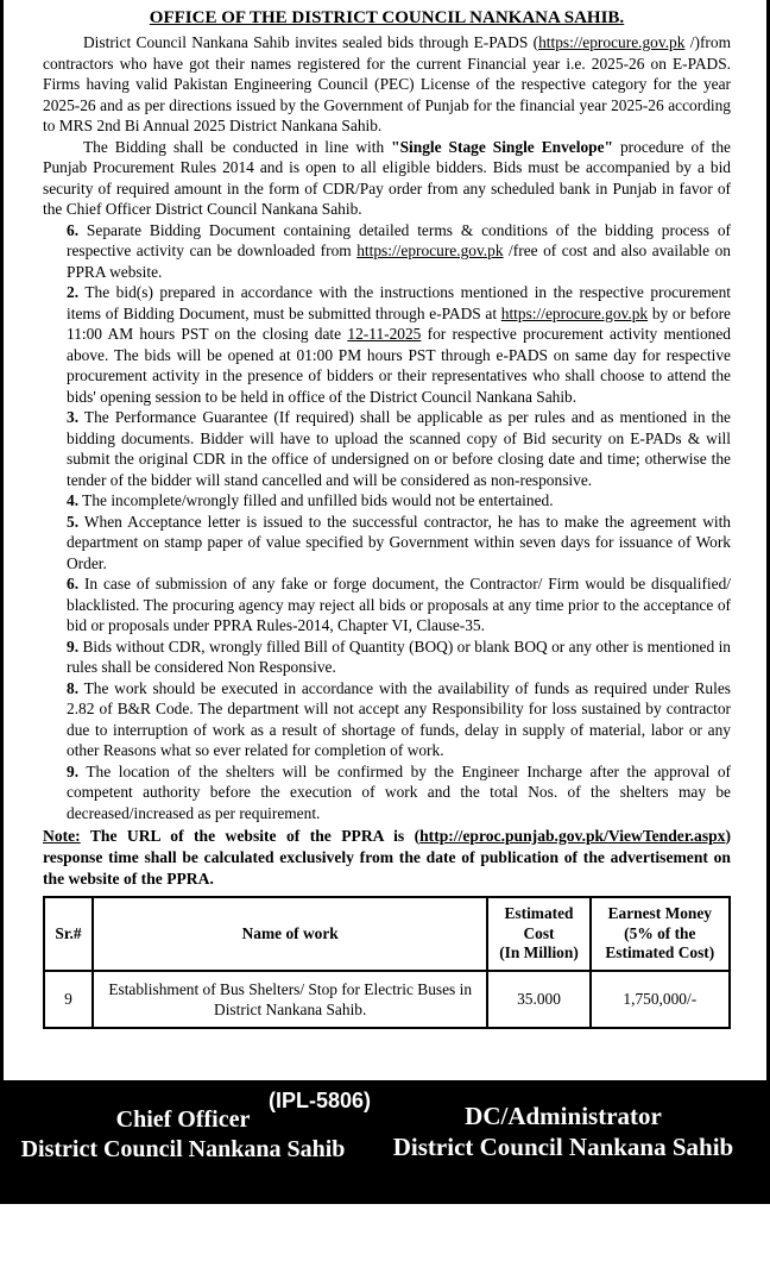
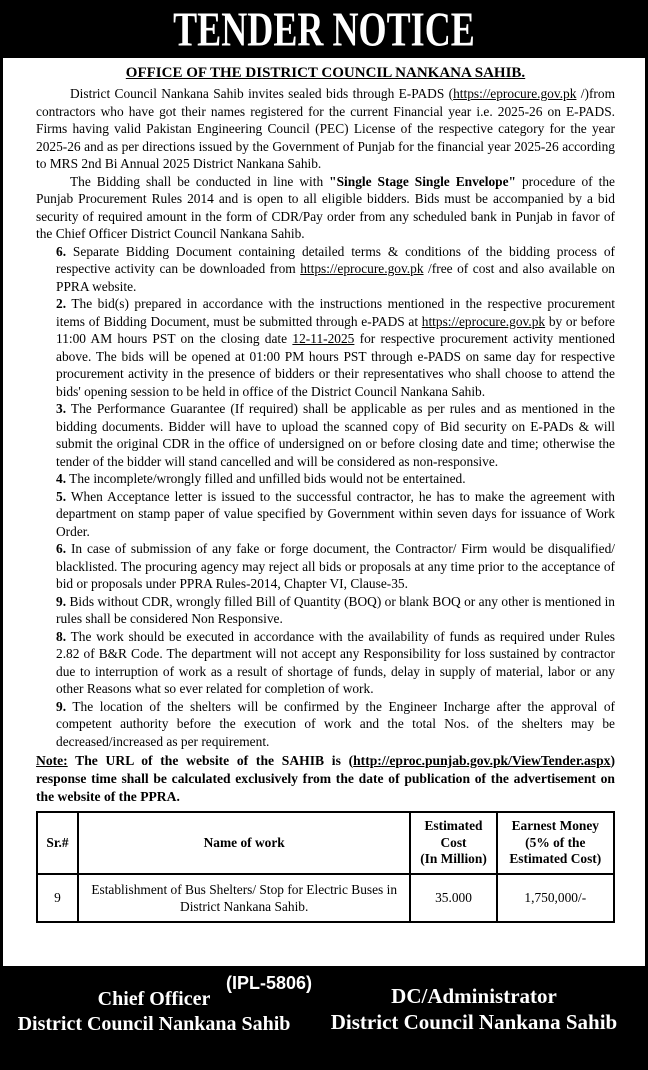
+ TENDER NOTICE
  OFFICE OF THE DISTRICT COUNCIL NANKANA SAHIB.
  District Council Nankana Sahib invites sealed bids through E-PADS (https://eprocure.gov.pk /)from contractors who have got their names registered for the current Financial year i.e. 2025-26 on E-PADS. Firms having valid Pakistan Engineering Council (PEC) License of the respective category for the year 2025-26 and as per directions issued by the Government of Punjab for the financial year 2025-26 according to MRS 2nd Bi Annual 2025 District Nankana Sahib.
  The Bidding shall be conducted in line with "Single Stage Single Envelope" procedure of the Punjab Procurement Rules 2014 and is open to all eligible bidders. Bids must be accompanied by a bid security of required amount in the form of CDR/Pay order from any scheduled bank in Punjab in favor of the Chief Officer District Council Nankana Sahib.
  6. Separate Bidding Document containing detailed terms & conditions of the bidding process of respective activity can be downloaded from https://eprocure.gov.pk /free of cost and also available on PPRA website.
  2. The bid(s) prepared in accordance with the instructions mentioned in the respective procurement items of Bidding Document, must be submitted through e-PADS at https://eprocure.gov.pk by or before 11:00 AM hours PST on the closing date 12-11-2025 for respective procurement activity mentioned above. The bids will be opened at 01:00 PM hours PST through e-PADS on same day for respective procurement activity in the presence of bidders or their representatives who shall choose to attend the bids' opening session to be held in office of the District Council Nankana Sahib.
  3. The Performance Guarantee (If required) shall be applicable as per rules and as mentioned in the bidding documents. Bidder will have to upload the scanned copy of Bid security on E-PADs & will submit the original CDR in the office of undersigned on or before closing date and time; otherwise the tender of the bidder will stand cancelled and will be considered as non-responsive.
  4. The incomplete/wrongly filled and unfilled bids would not be entertained.
  5. When Acceptance letter is issued to the successful contractor, he has to make the agreement with department on stamp paper of value specified by Government within seven days for issuance of Work Order.
  6. In case of submission of any fake or forge document, the Contractor/ Firm would be disqualified/ blacklisted. The procuring agency may reject all bids or proposals at any time prior to the acceptance of bid or proposals under PPRA Rules-2014, Chapter VI, Clause-35.
  9. Bids without CDR, wrongly filled Bill of Quantity (BOQ) or blank BOQ or any other is mentioned in rules shall be considered Non Responsive.
  8. The work should be executed in accordance with the availability of funds as required under Rules 2.82 of B&R Code. The department will not accept any Responsibility for loss sustained by contractor due to interruption of work as a result of shortage of funds, delay in supply of material, labor or any other Reasons what so ever related for completion of work.
  9. The location of the shelters will be confirmed by the Engineer Incharge after the approval of competent authority before the execution of work and the total Nos. of the shelters may be decreased/increased as per requirement.
- Note: The URL of the website of the PPRA is (http://eproc.punjab.gov.pk/ViewTender.aspx) response time shall be calculated exclusively from the date of publication of the advertisement on the website of the PPRA.
+ Note: The URL of the website of the SAHIB is (http://eproc.punjab.gov.pk/ViewTender.aspx) response time shall be calculated exclusively from the date of publication of the advertisement on the website of the PPRA.
  Sr.#	Name of work	Estimated Cost (In Million)	Earnest Money (5% of the Estimated Cost)
  9	Establishment of Bus Shelters/ Stop for Electric Buses in District Nankana Sahib.	35.000	1,750,000/-
  (IPL-5806)
  Chief Officer
  District Council Nankana Sahib
  DC/Administrator
  District Council Nankana Sahib
